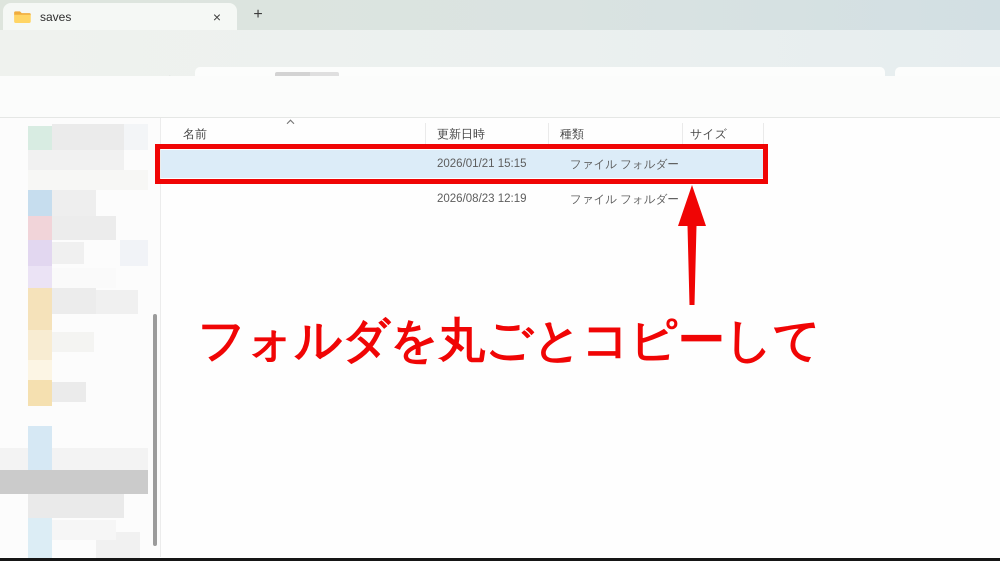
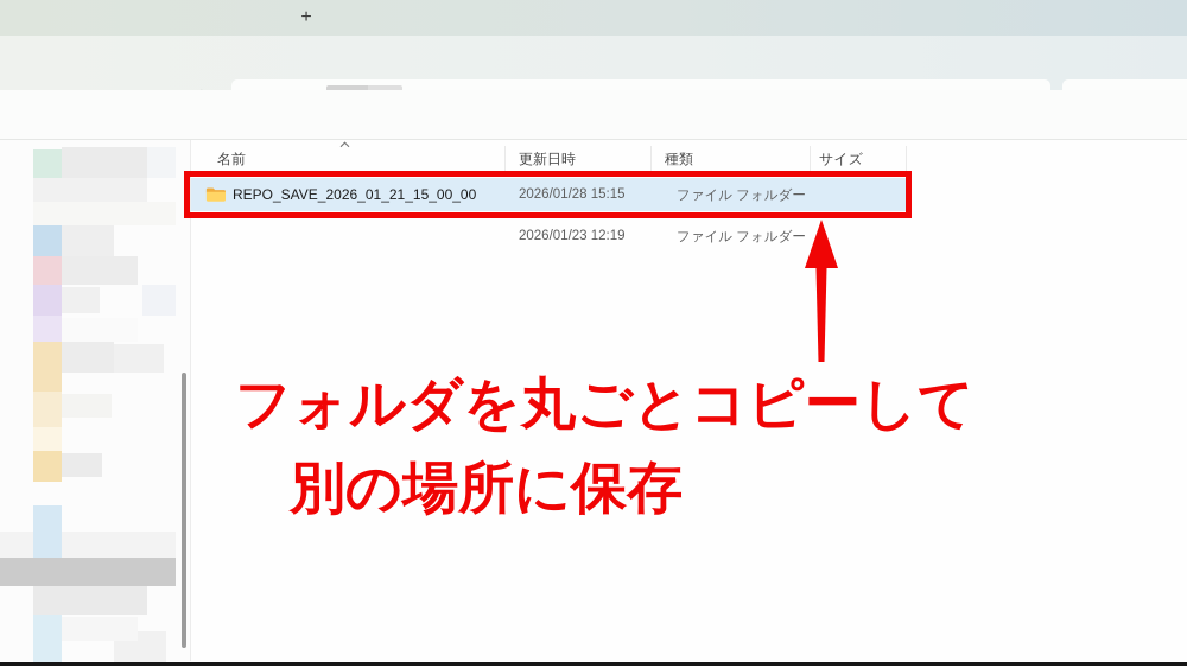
- saves
- ×
  +
  名前
  更新日時
  種類
  サイズ
+ REPO_SAVE_2026_01_21_15_00_00
- 2026/01/21 15:15
+ 2026/01/28 15:15
  ファイル フォルダー
- 2026/08/23 12:19
+ 2026/01/23 12:19
  ファイル フォルダー
  フォルダを丸ごとコピーして
+ 別の場所に保存
